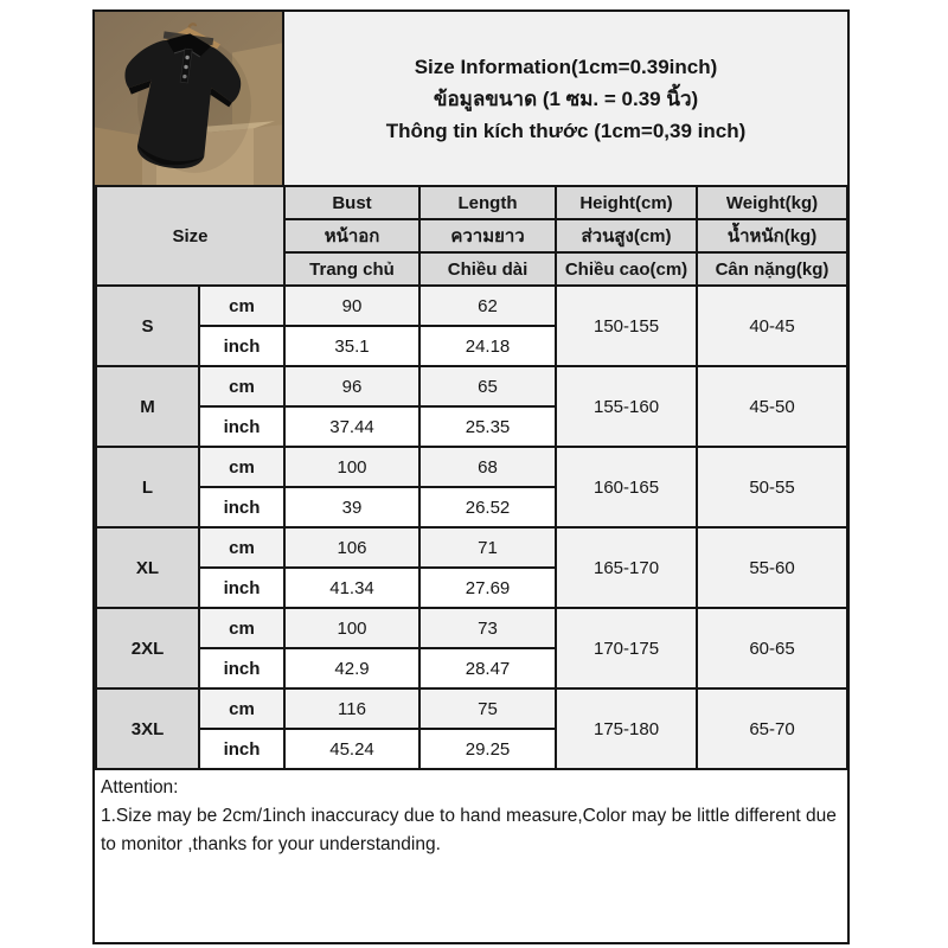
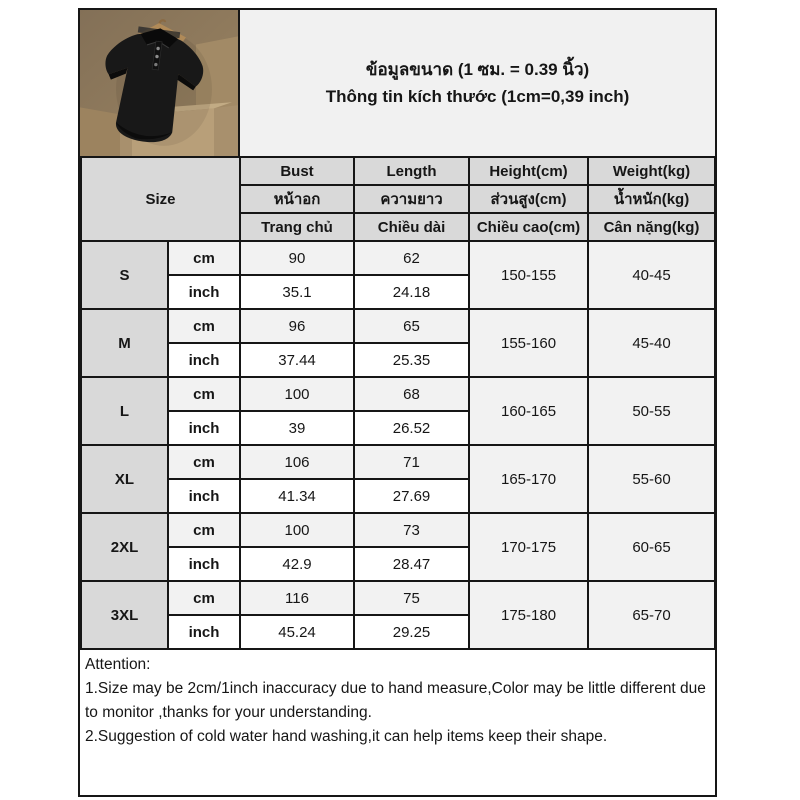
- Size Information(1cm=0.39inch)
  ข้อมูลขนาด (1 ซม. = 0.39 นิ้ว)
  Thông tin kích thước (1cm=0,39 inch)
  Size	Bust	Length	Height(cm)	Weight(kg)
  หน้าอก	ความยาว	ส่วนสูง(cm)	น้ำหนัก(kg)
  Trang chủ	Chiều dài	Chiều cao(cm)	Cân nặng(kg)
  S	cm	90	62	150-155	40-45
  inch	35.1	24.18
- M	cm	96	65	155-160	45-50
+ M	cm	96	65	155-160	45-40
  inch	37.44	25.35
  L	cm	100	68	160-165	50-55
  inch	39	26.52
  XL	cm	106	71	165-170	55-60
  inch	41.34	27.69
  2XL	cm	100	73	170-175	60-65
  inch	42.9	28.47
  3XL	cm	116	75	175-180	65-70
  inch	45.24	29.25
  Attention:
  1.Size may be 2cm/1inch inaccuracy due to hand measure,Color may be little different due to monitor ,thanks for your understanding.
+ 2.Suggestion of cold water hand washing,it can help items keep their shape.
